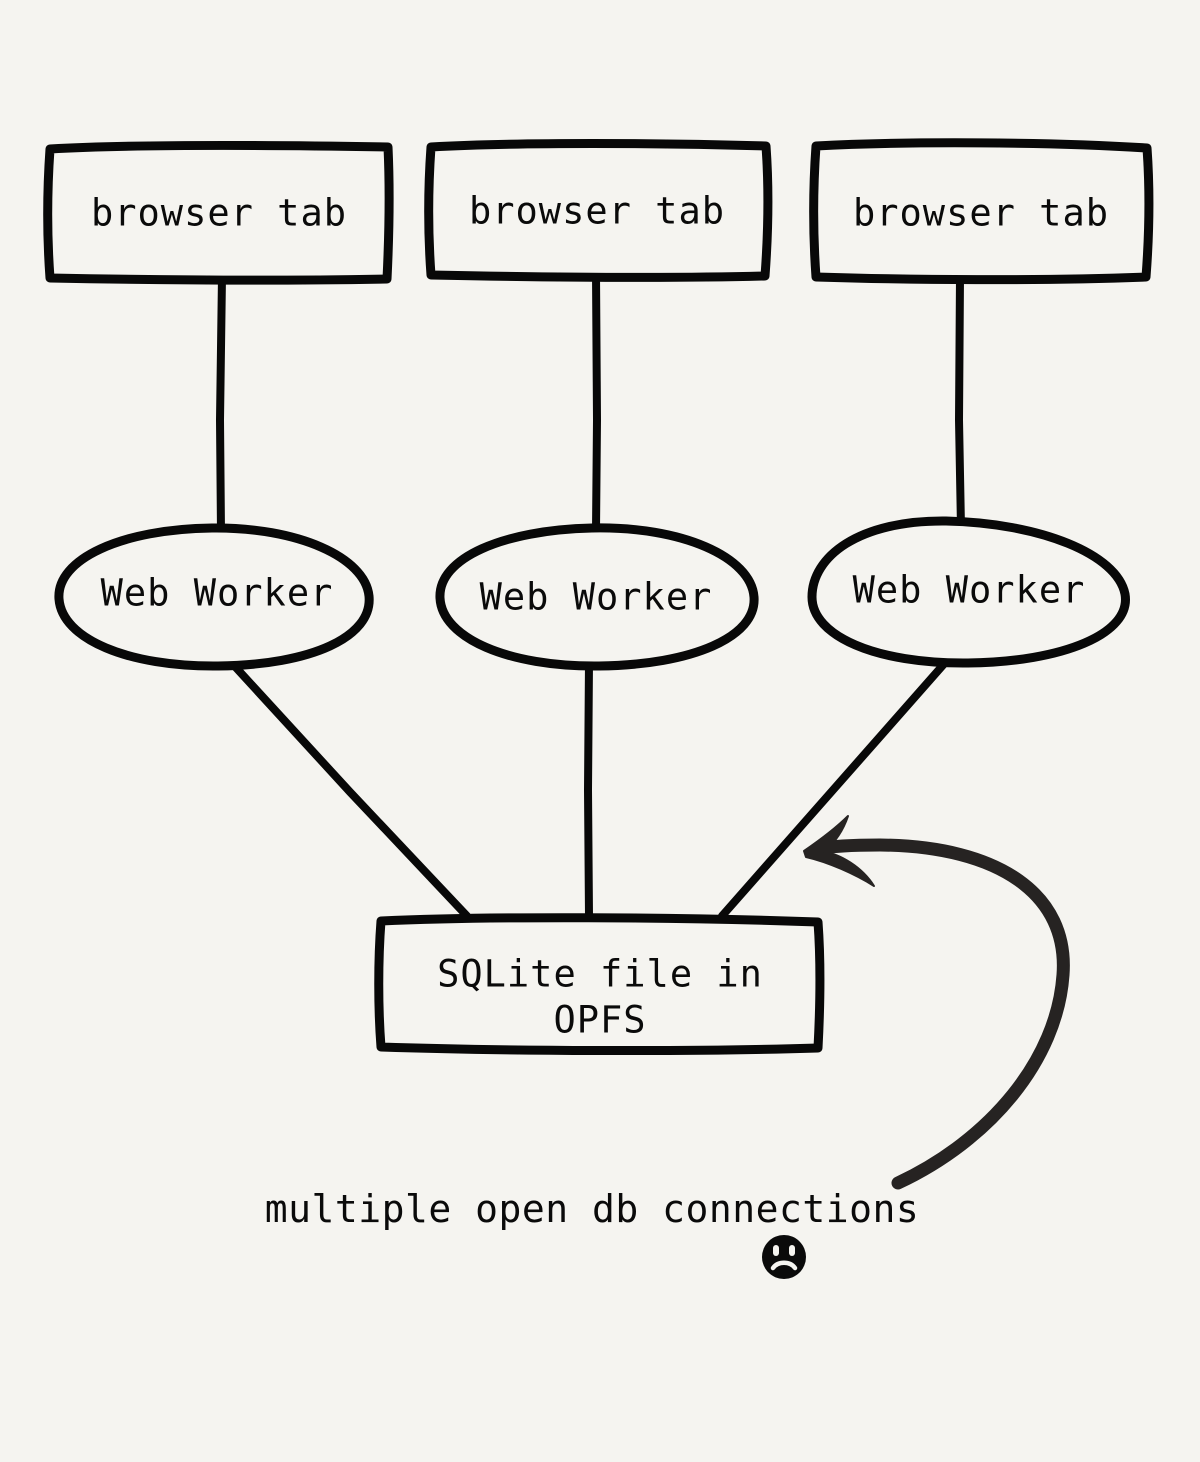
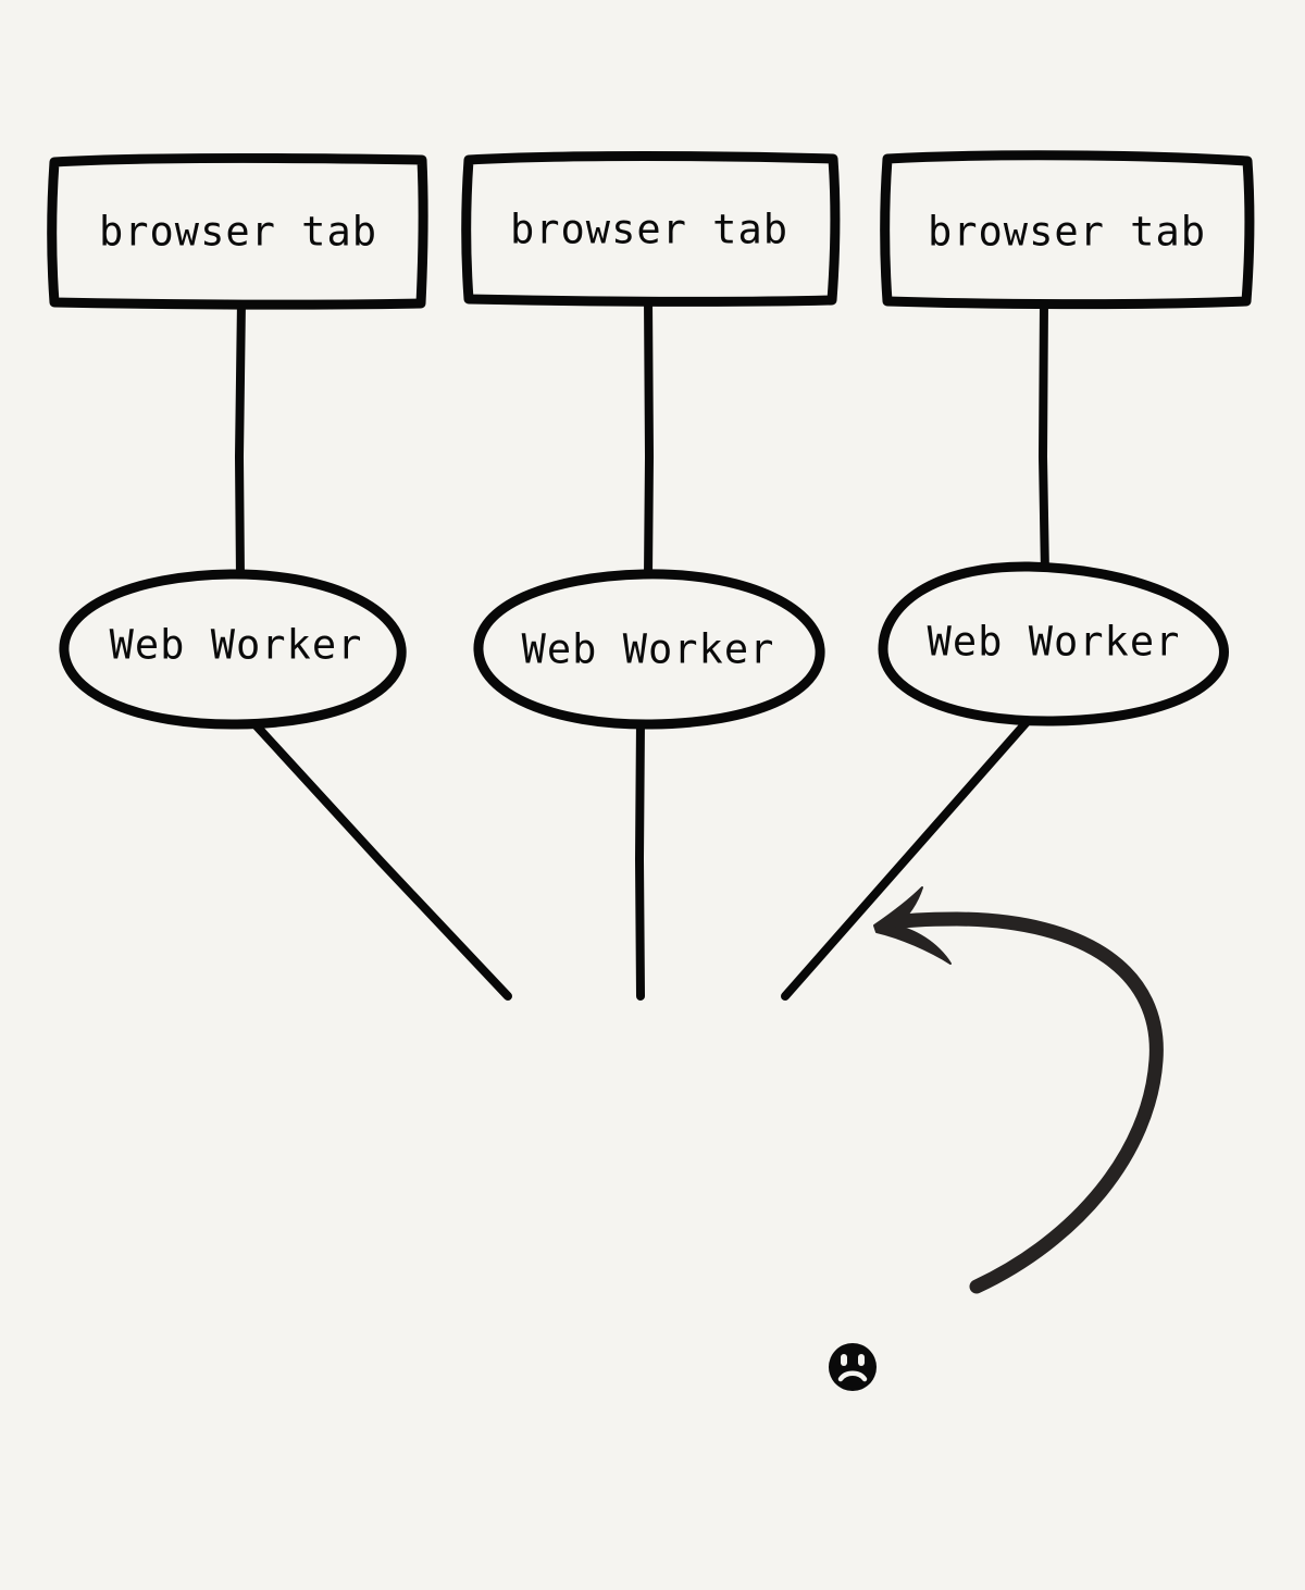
  browser tab
  browser tab
  browser tab
  Web Worker
  Web Worker
  Web Worker
- SQLite file in
- OPFS
- multiple open db connections
